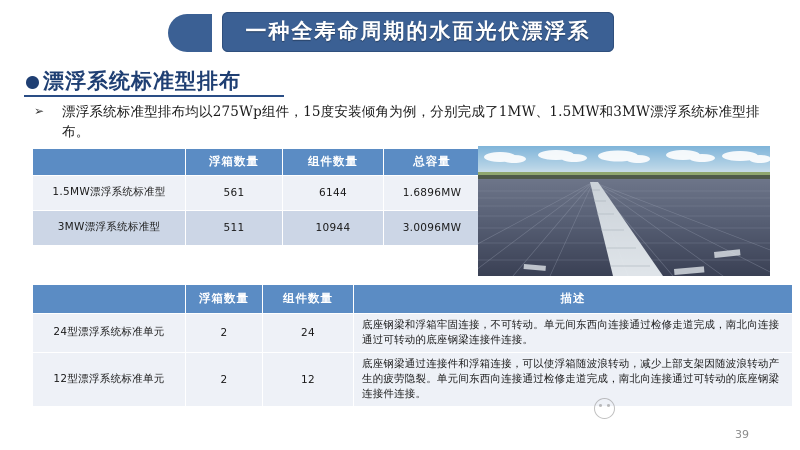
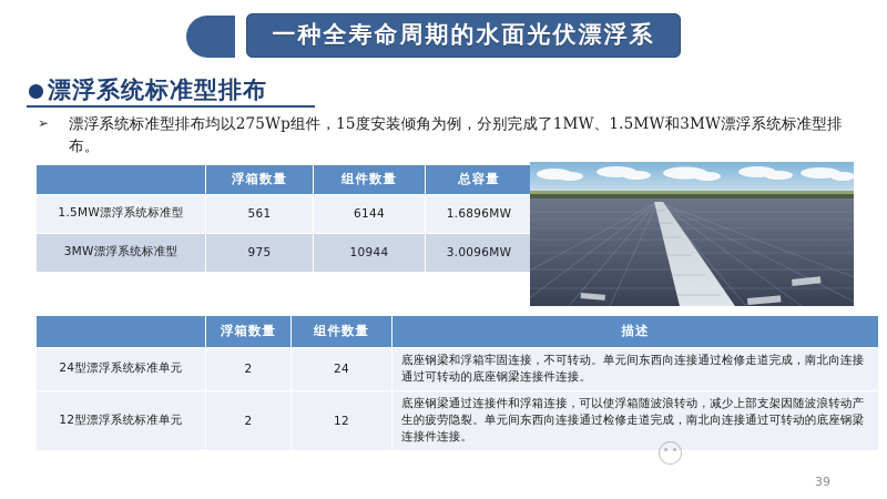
  一种全寿命周期的水面光伏漂浮系
  漂浮系统标准型排布
  ➢
  漂浮系统标准型排布均以275Wp组件，15度安装倾角为例，分别完成了1MW、1.5MW和3MW漂浮系统标准型排布。
  	浮箱数量	组件数量	总容量
  1.5MW漂浮系统标准型	561	6144	1.6896MW
- 3MW漂浮系统标准型	511	10944	3.0096MW
+ 3MW漂浮系统标准型	975	10944	3.0096MW
  	浮箱数量	组件数量	描述
  24型漂浮系统标准单元	2	24	底座钢梁和浮箱牢固连接，不可转动。单元间东西向连接通过检修走道完成，南北向连接通过可转动的底座钢梁连接件连接。
  12型漂浮系统标准单元	2	12	底座钢梁通过连接件和浮箱连接，可以使浮箱随波浪转动，减少上部支架因随波浪转动产生的疲劳隐裂。单元间东西向连接通过检修走道完成，南北向连接通过可转动的底座钢梁连接件连接。
  39
